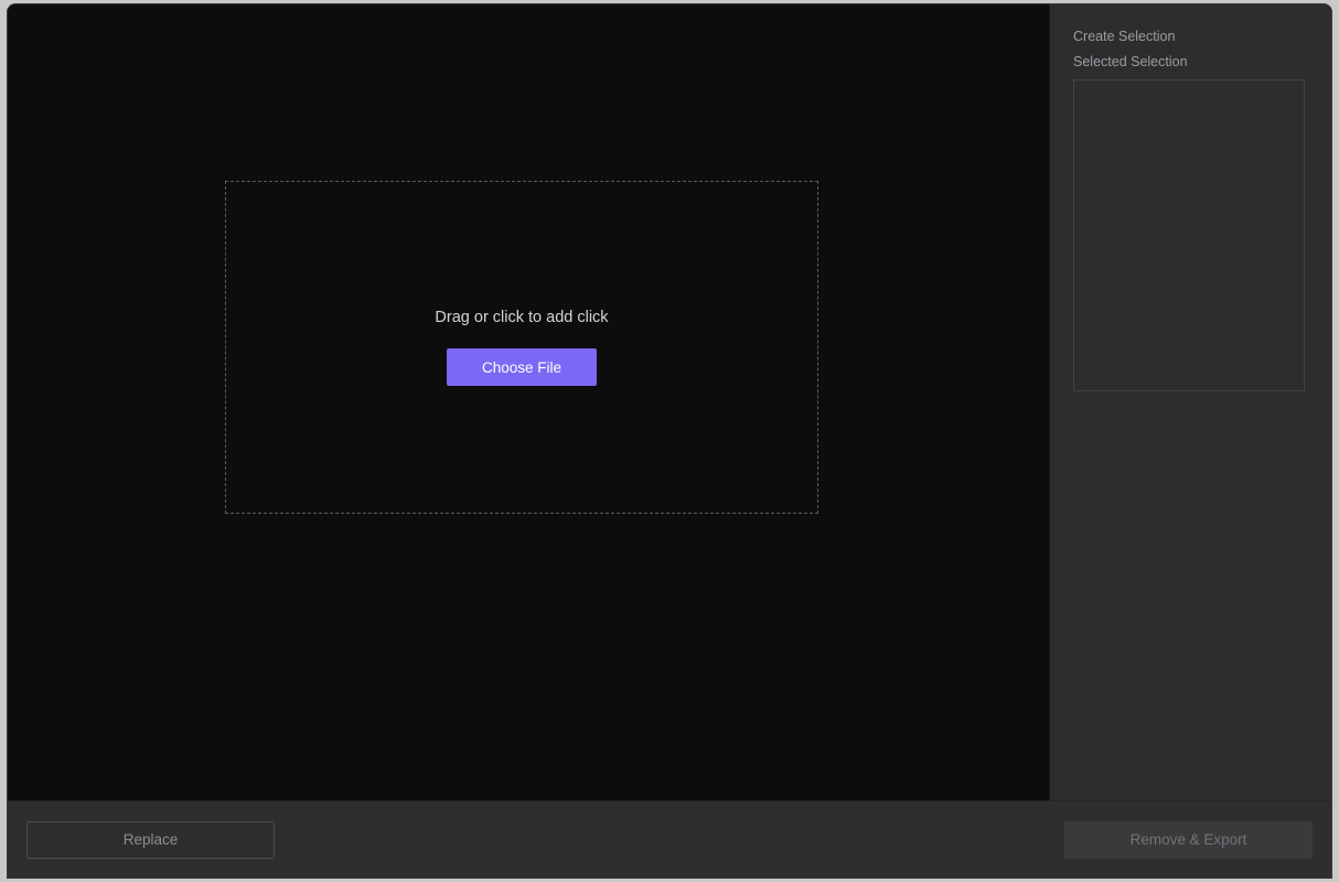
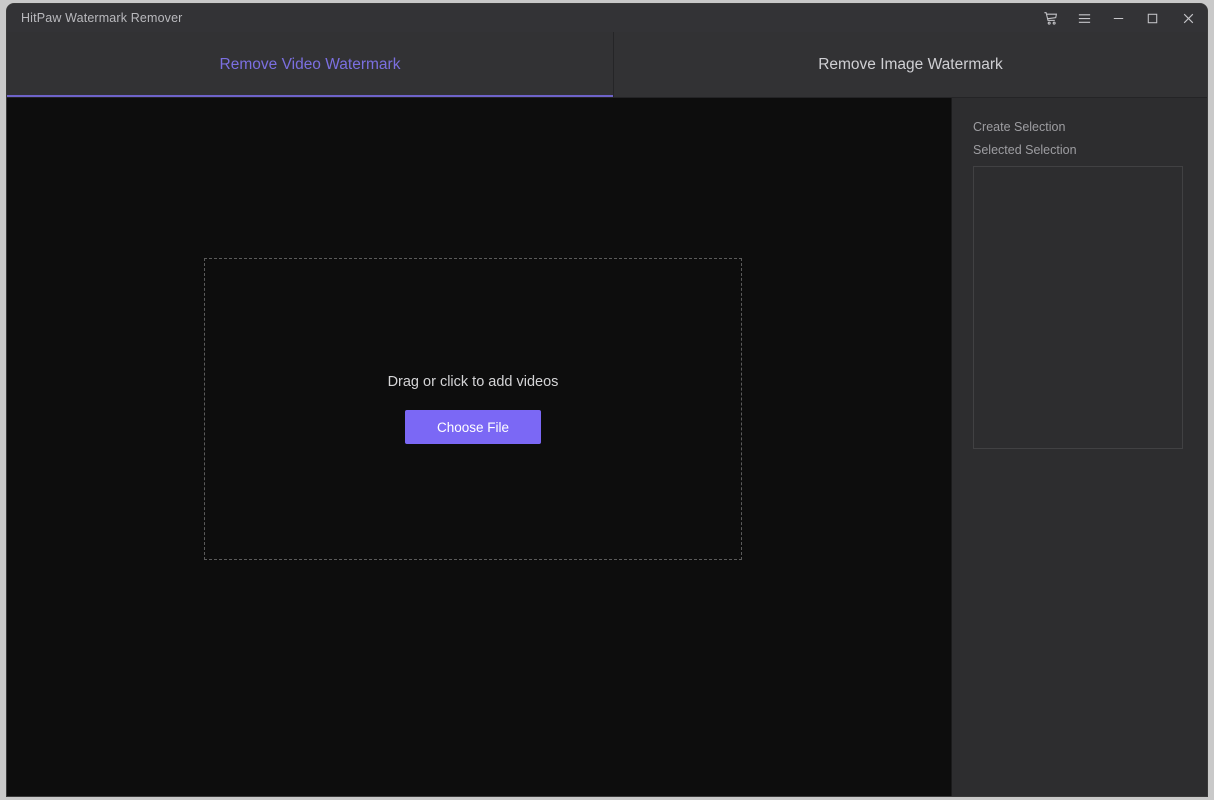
+ HitPaw Watermark Remover
+ Remove Video Watermark
+ Remove Image Watermark
- Drag or click to add click
+ Drag or click to add videos
  Choose File
  Create Selection
  Selected Selection
- Replace
- Remove & Export
